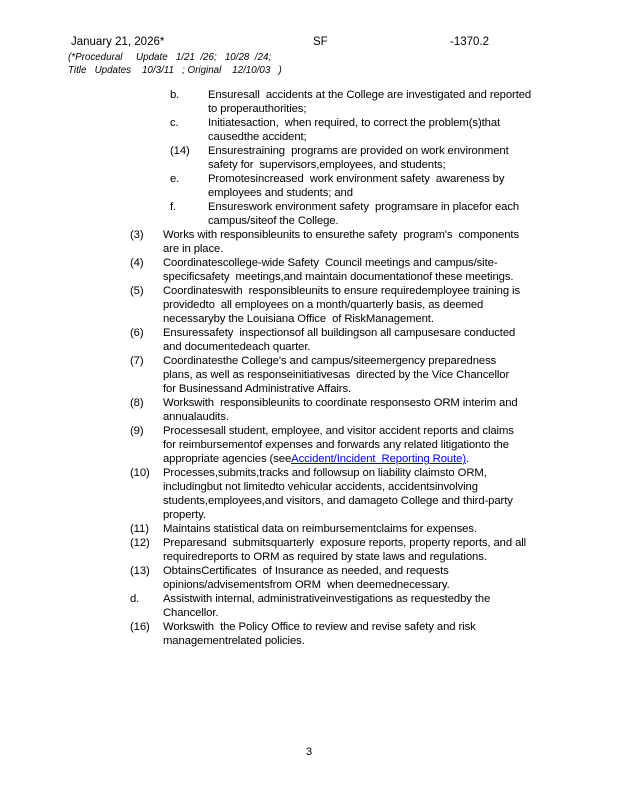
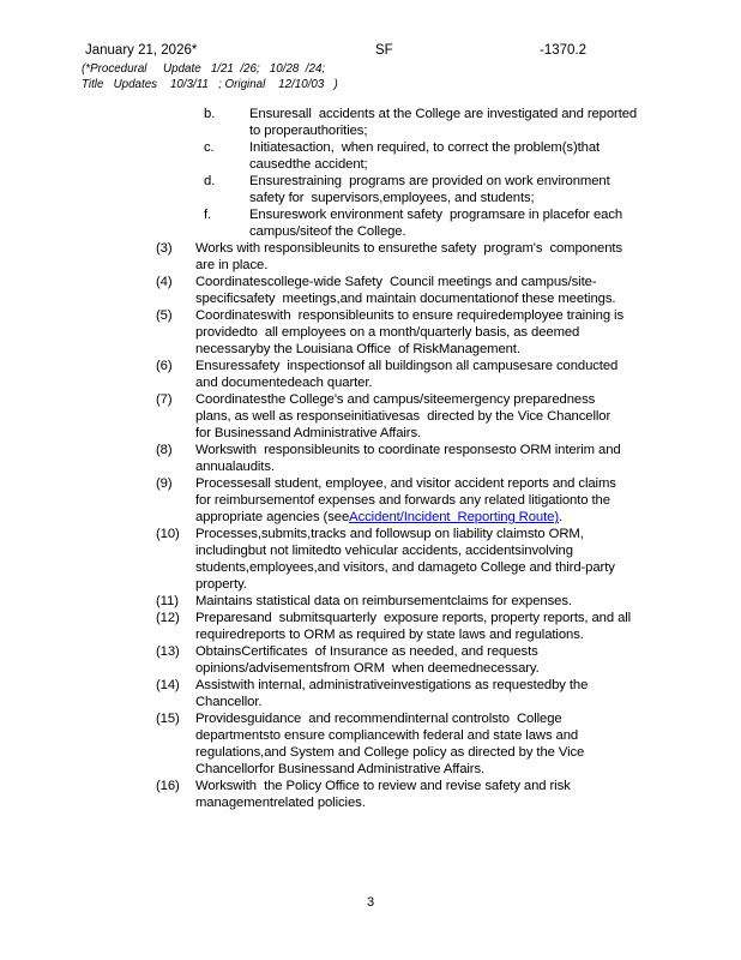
  January 21, 2026*
  SF
  -1370.2
  (*Procedural Update 1/21 /26; 10/28 /24;
  Title Updates 10/3/11 ; Original 12/10/03 )
  b.
  Ensuresall accidents at the College are investigated and reported
  to properauthorities;
  c.
  Initiatesaction, when required, to correct the problem(s)that
  causedthe accident;
- (14)
+ d.
  Ensurestraining programs are provided on work environment
  safety for supervisors,employees, and students;
- e.
- Promotesincreased work environment safety awareness by
- employees and students; and
  f.
  Ensureswork environment safety programsare in placefor each
  campus/siteof the College.
  (3)
  Works with responsibleunits to ensurethe safety program's components
  are in place.
  (4)
  Coordinatescollege-wide Safety Council meetings and campus/site-
  specificsafety meetings,and maintain documentationof these meetings.
  (5)
  Coordinateswith responsibleunits to ensure requiredemployee training is
  providedto all employees on a month/quarterly basis, as deemed
  necessaryby the Louisiana Office of RiskManagement.
  (6)
  Ensuressafety inspectionsof all buildingson all campusesare conducted
  and documentedeach quarter.
  (7)
  Coordinatesthe College's and campus/siteemergency preparedness
  plans, as well as responseinitiativesas directed by the Vice Chancellor
  for Businessand Administrative Affairs.
  (8)
  Workswith responsibleunits to coordinate responsesto ORM interim and
  annualaudits.
  (9)
  Processesall student, employee, and visitor accident reports and claims
  for reimbursementof expenses and forwards any related litigationto the
  appropriate agencies (seeAccident/Incident Reporting Route).
  (10)
  Processes,submits,tracks and followsup on liability claimsto ORM,
  includingbut not limitedto vehicular accidents, accidentsinvolving
  students,employees,and visitors, and damageto College and third-party
  property.
  (11)
  Maintains statistical data on reimbursementclaims for expenses.
  (12)
  Preparesand submitsquarterly exposure reports, property reports, and all
  requiredreports to ORM as required by state laws and regulations.
  (13)
  ObtainsCertificates of Insurance as needed, and requests
  opinions/advisementsfrom ORM when deemednecessary.
- d.
+ (14)
  Assistwith internal, administrativeinvestigations as requestedby the
  Chancellor.
+ (15)
+ Providesguidance and recommendinternal controlsto College
+ departmentsto ensure compliancewith federal and state laws and
+ regulations,and System and College policy as directed by the Vice
+ Chancellorfor Businessand Administrative Affairs.
  (16)
  Workswith the Policy Office to review and revise safety and risk
  managementrelated policies.
  3
